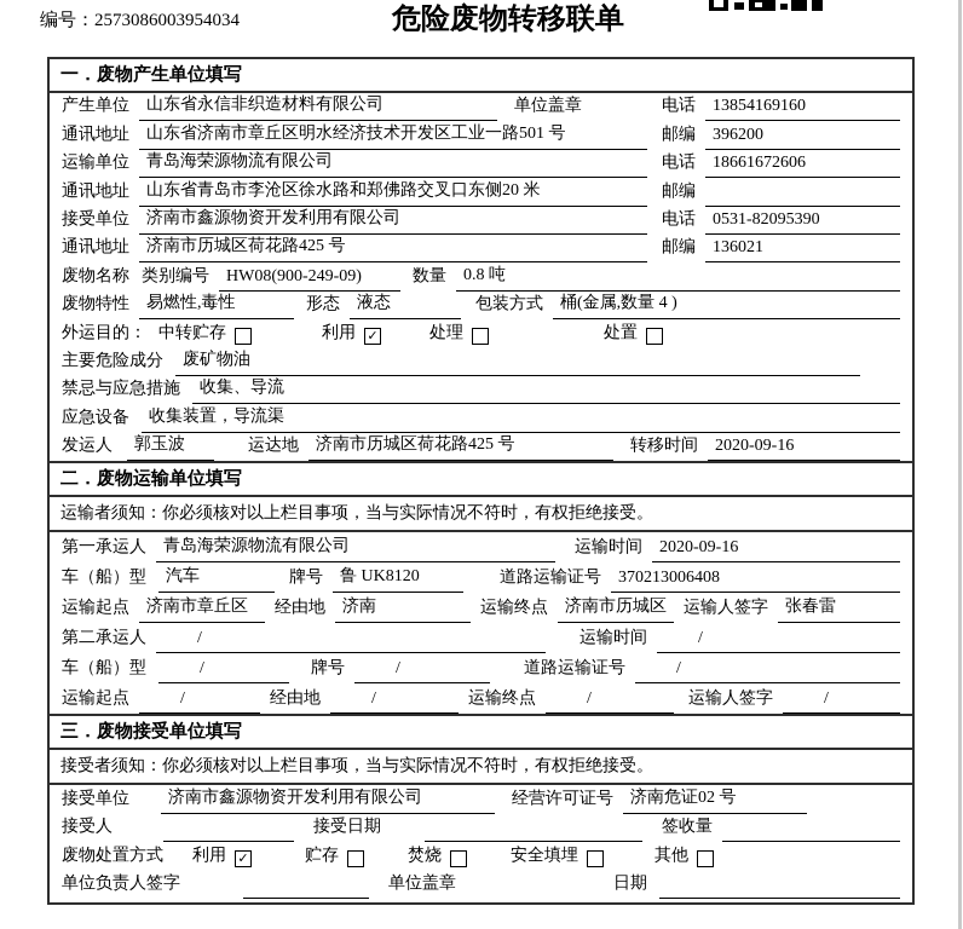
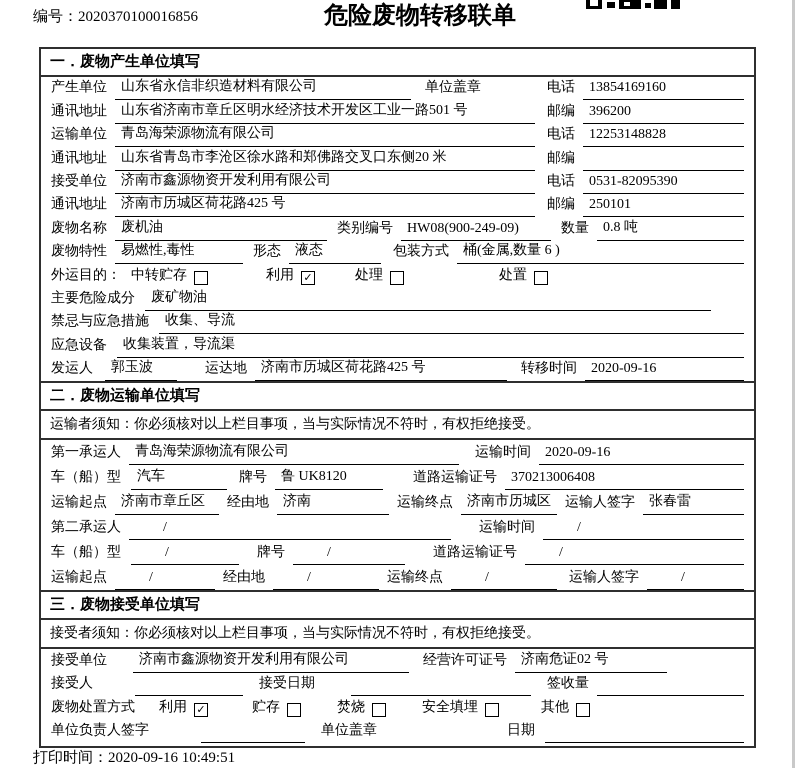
- 编号：2573086003954034
+ 编号：2020370100016856
  危险废物转移联单
  一．废物产生单位填写
  产生单位
  山东省永信非织造材料有限公司
  单位盖章
  电话
  13854169160
  通讯地址
  山东省济南市章丘区明水经济技术开发区工业一路501 号
  邮编
  396200
  运输单位
  青岛海荣源物流有限公司
  电话
- 18661672606
+ 12253148828
  通讯地址
  山东省青岛市李沧区徐水路和郑佛路交叉口东侧20 米
  邮编
  接受单位
  济南市鑫源物资开发利用有限公司
  电话
  0531-82095390
  通讯地址
  济南市历城区荷花路425 号
  邮编
- 136021
+ 250101
  废物名称
+ 废机油
  类别编号
  HW08(900-249-09)
  数量
  0.8 吨
  废物特性
  易燃性,毒性
  形态
  液态
  包装方式
- 桶(金属,数量 4 )
+ 桶(金属,数量 6 )
  外运目的：
  中转贮存
  利用
  ✓
  处理
  处置
  主要危险成分
  废矿物油
  禁忌与应急措施
  收集、导流
  应急设备
  收集装置，导流渠
  发运人
  郭玉波
  运达地
  济南市历城区荷花路425 号
  转移时间
  2020-09-16
  二．废物运输单位填写
  运输者须知：你必须核对以上栏目事项，当与实际情况不符时，有权拒绝接受。
  第一承运人
  青岛海荣源物流有限公司
  运输时间
  2020-09-16
  车（船）型
  汽车
  牌号
  鲁 UK8120
  道路运输证号
  370213006408
  运输起点
  济南市章丘区
  经由地
  济南
  运输终点
  济南市历城区
  运输人签字
  张春雷
  第二承运人
  /
  运输时间
  /
  车（船）型
  /
  牌号
  /
  道路运输证号
  /
  运输起点
  /
  经由地
  /
  运输终点
  /
  运输人签字
  /
  三．废物接受单位填写
  接受者须知：你必须核对以上栏目事项，当与实际情况不符时，有权拒绝接受。
  接受单位
  济南市鑫源物资开发利用有限公司
  经营许可证号
  济南危证02 号
  接受人
  接受日期
  签收量
  废物处置方式
  利用
  ✓
  贮存
  焚烧
  安全填埋
  其他
  单位负责人签字
  单位盖章
  日期
+ 打印时间：2020-09-16 10:49:51
